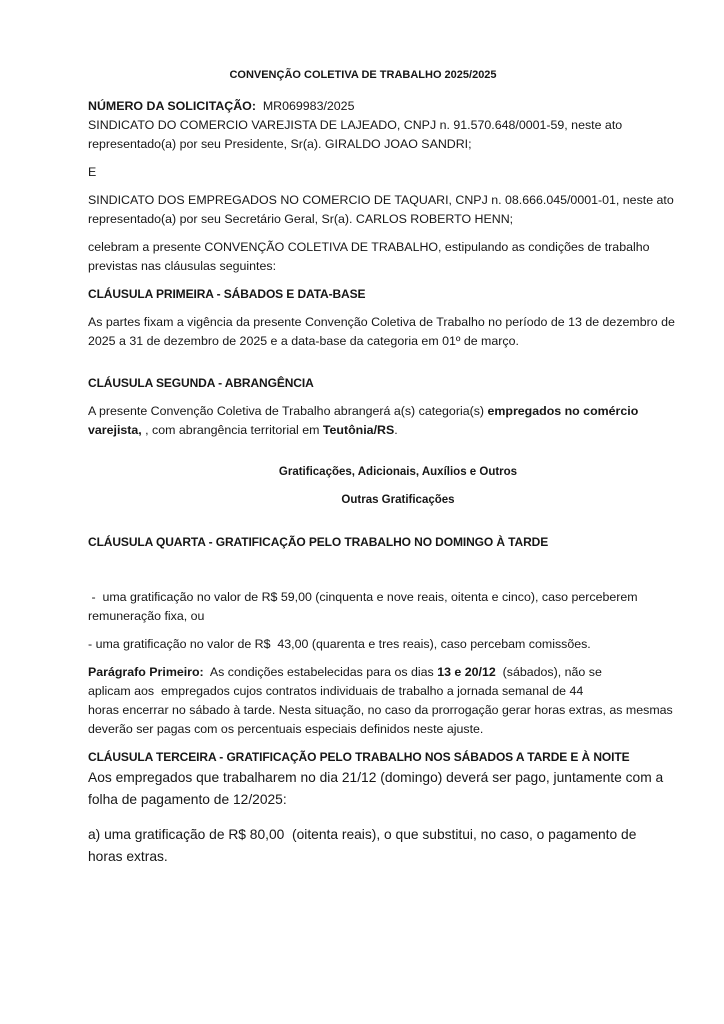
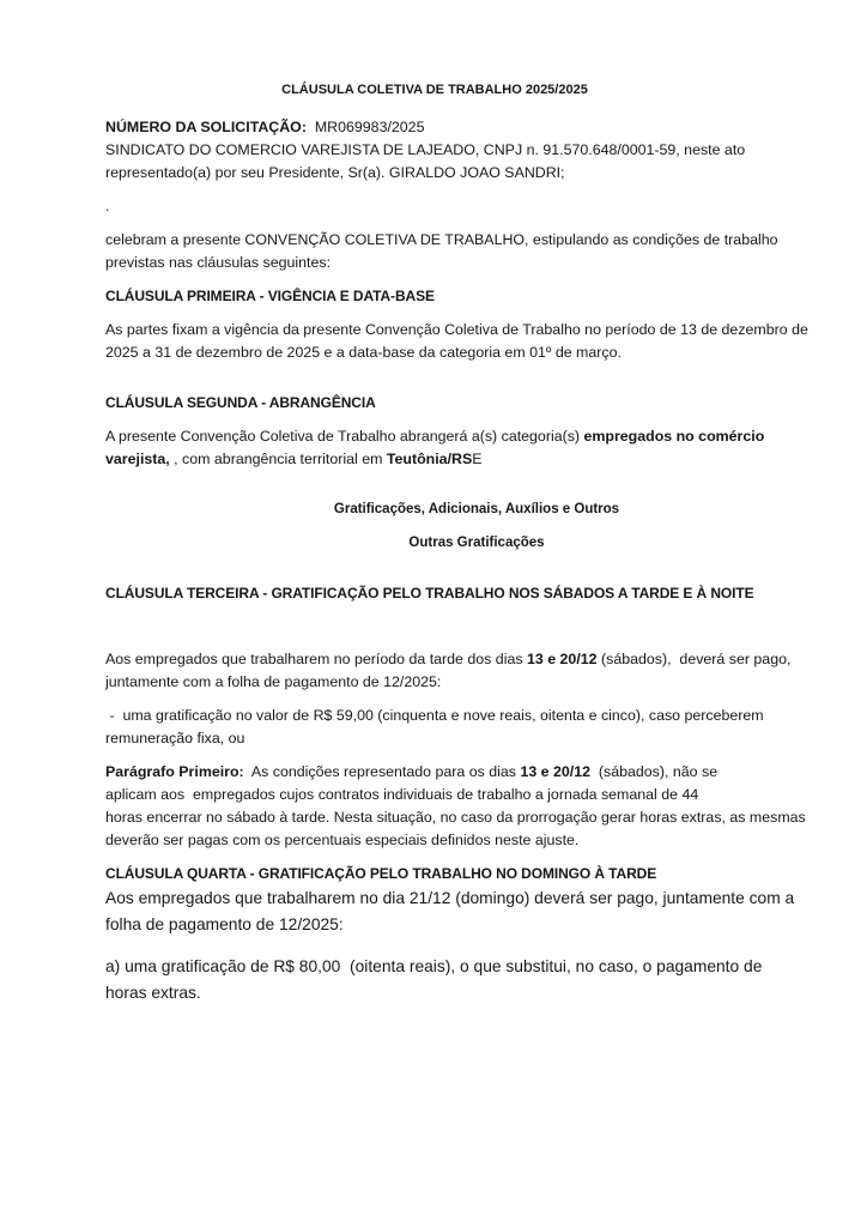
- CONVENÇÃO COLETIVA DE TRABALHO 2025/2025
+ CLÁUSULA COLETIVA DE TRABALHO 2025/2025
  NÚMERO DA SOLICITAÇÃO: MR069983/2025
  SINDICATO DO COMERCIO VAREJISTA DE LAJEADO, CNPJ n. 91.570.648/0001-59, neste ato
  representado(a) por seu Presidente, Sr(a). GIRALDO JOAO SANDRI;
- E
+ .
- SINDICATO DOS EMPREGADOS NO COMERCIO DE TAQUARI, CNPJ n. 08.666.045/0001-01, neste ato
- representado(a) por seu Secretário Geral, Sr(a). CARLOS ROBERTO HENN;
  celebram a presente CONVENÇÃO COLETIVA DE TRABALHO, estipulando as condições de trabalho
  previstas nas cláusulas seguintes:
- CLÁUSULA PRIMEIRA - SÁBADOS E DATA-BASE
+ CLÁUSULA PRIMEIRA - VIGÊNCIA E DATA-BASE
  As partes fixam a vigência da presente Convenção Coletiva de Trabalho no período de 13 de dezembro de
  2025 a 31 de dezembro de 2025 e a data-base da categoria em 01º de março.
  CLÁUSULA SEGUNDA - ABRANGÊNCIA
  A presente Convenção Coletiva de Trabalho abrangerá a(s) categoria(s) empregados no comércio
- varejista, , com abrangência territorial em Teutônia/RS.
+ varejista, , com abrangência territorial em Teutônia/RSE
  Gratificações, Adicionais, Auxílios e Outros
  Outras Gratificações
- CLÁUSULA QUARTA - GRATIFICAÇÃO PELO TRABALHO NO DOMINGO À TARDE
+ CLÁUSULA TERCEIRA - GRATIFICAÇÃO PELO TRABALHO NOS SÁBADOS A TARDE E À NOITE
+ Aos empregados que trabalharem no período da tarde dos dias 13 e 20/12 (sábados), deverá ser pago,
+ juntamente com a folha de pagamento de 12/2025:
  - uma gratificação no valor de R$ 59,00 (cinquenta e nove reais, oitenta e cinco), caso perceberem
  remuneração fixa, ou
- - uma gratificação no valor de R$ 43,00 (quarenta e tres reais), caso percebam comissões.
- Parágrafo Primeiro: As condições estabelecidas para os dias 13 e 20/12 (sábados), não se
+ Parágrafo Primeiro: As condições representado para os dias 13 e 20/12 (sábados), não se
  aplicam aos empregados cujos contratos individuais de trabalho a jornada semanal de 44
  horas encerrar no sábado à tarde. Nesta situação, no caso da prorrogação gerar horas extras, as mesmas
  deverão ser pagas com os percentuais especiais definidos neste ajuste.
- CLÁUSULA TERCEIRA - GRATIFICAÇÃO PELO TRABALHO NOS SÁBADOS A TARDE E À NOITE
+ CLÁUSULA QUARTA - GRATIFICAÇÃO PELO TRABALHO NO DOMINGO À TARDE
  Aos empregados que trabalharem no dia 21/12 (domingo) deverá ser pago, juntamente com a
  folha de pagamento de 12/2025:
  a) uma gratificação de R$ 80,00 (oitenta reais), o que substitui, no caso, o pagamento de
  horas extras.
